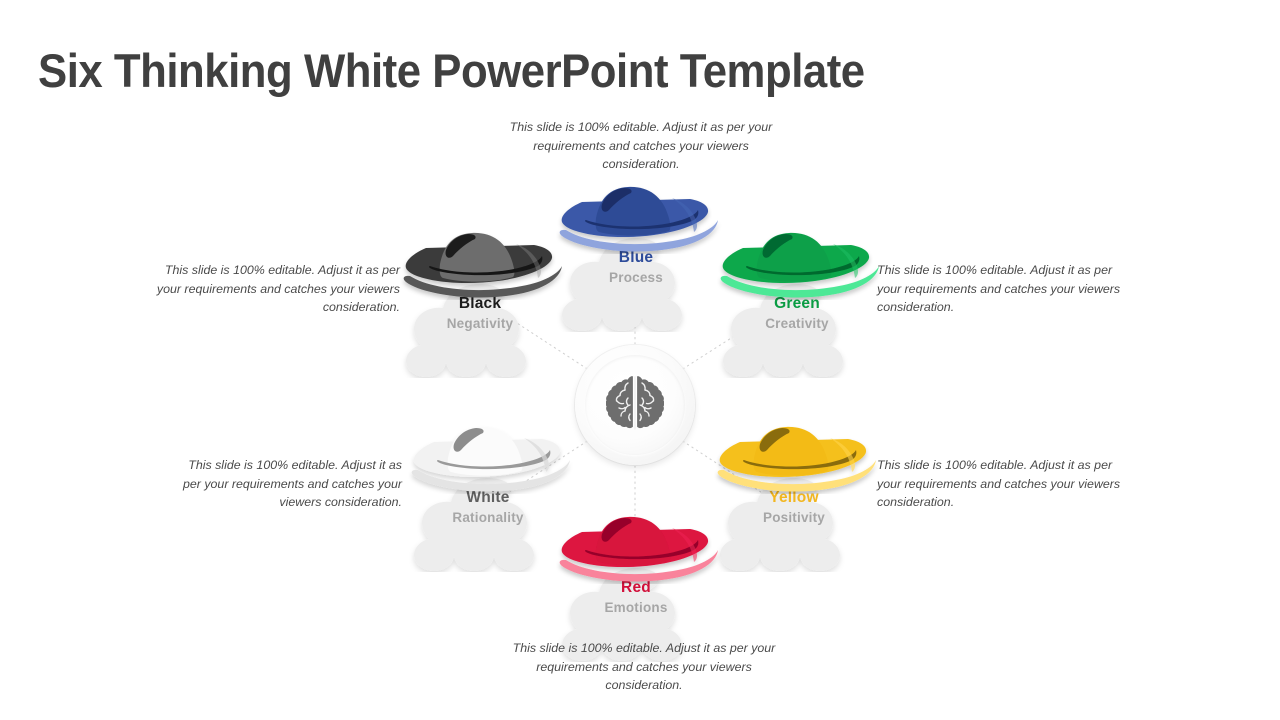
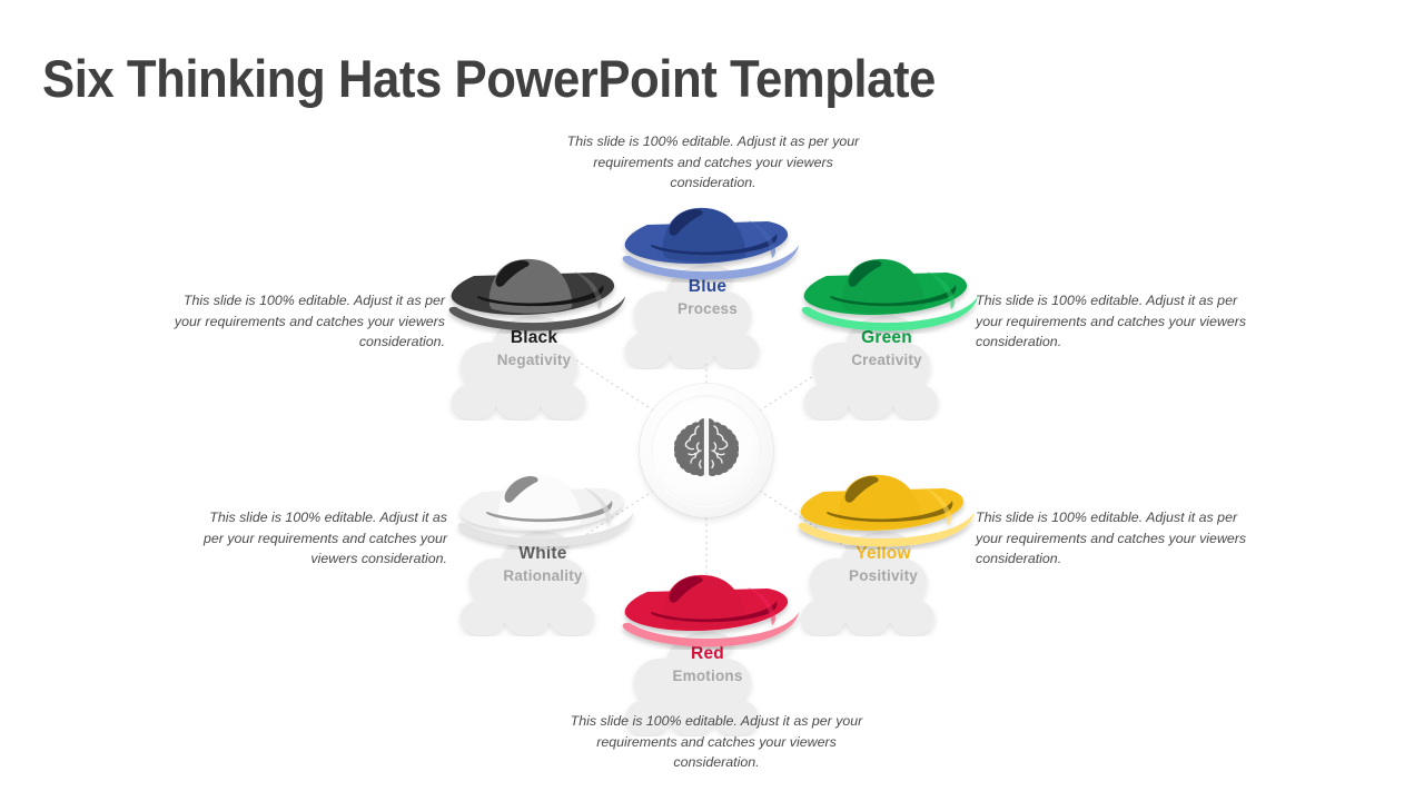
- Six Thinking White PowerPoint Template
+ Six Thinking Hats PowerPoint Template
  Blue
  Process
  Green
  Creativity
  Black
  Negativity
  White
  Rationality
  Yellow
  Positivity
  Red
  Emotions
  This slide is 100% editable. Adjust it as per your requirements and catches your viewers consideration.
  This slide is 100% editable. Adjust it as per your requirements and catches your viewers consideration.
  This slide is 100% editable. Adjust it as per your requirements and catches your viewers consideration.
  This slide is 100% editable. Adjust it as per your requirements and catches your viewers consideration.
  This slide is 100% editable. Adjust it as per your requirements and catches your viewers consideration.
  This slide is 100% editable. Adjust it as per your requirements and catches your viewers consideration.
